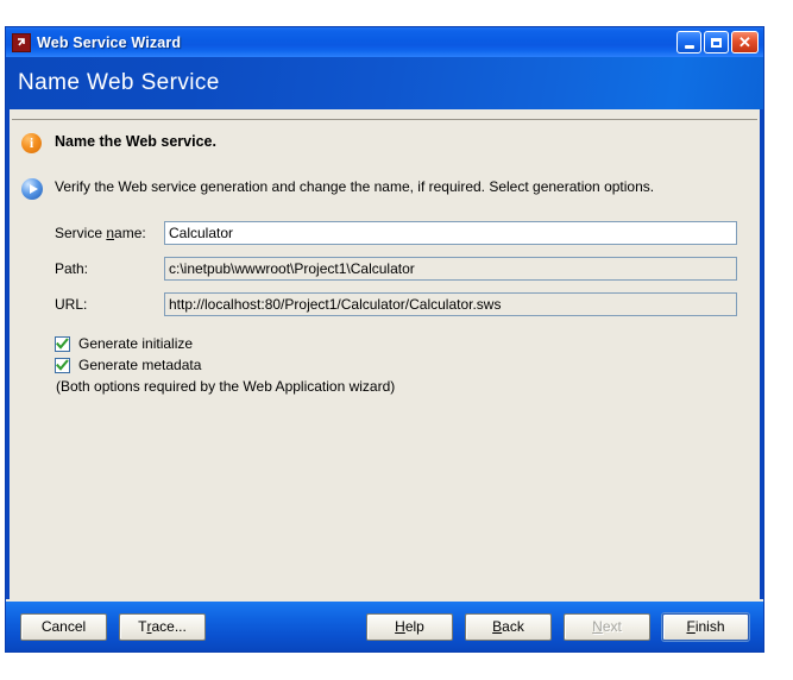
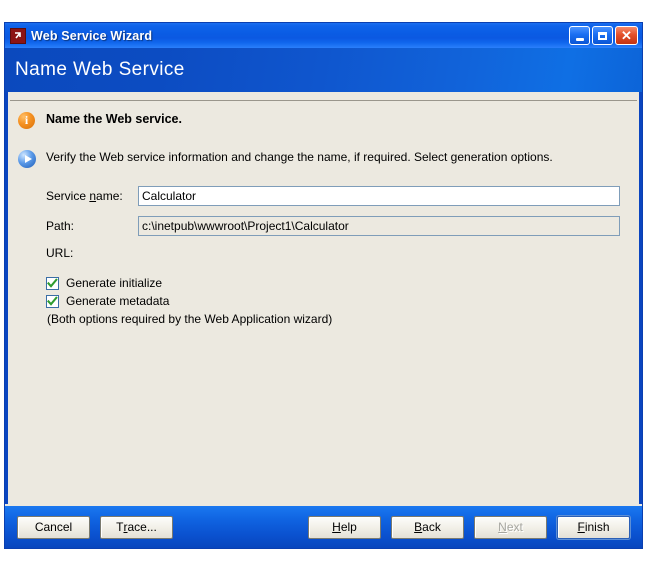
  Web Service Wizard
  ✕
  Name Web Service
  i
  Name the Web service.
- Verify the Web service generation and change the name, if required. Select generation options.
+ Verify the Web service information and change the name, if required. Select generation options.
  Service name:
  Calculator
  Path:
  c:\inetpub\wwwroot\Project1\Calculator
  URL:
- http://localhost:80/Project1/Calculator/Calculator.sws
  Generate initialize
  Generate metadata
  (Both options required by the Web Application wizard)
  Cancel
  T
  r
  ace...
  H
  elp
  B
  ack
  N
  ext
  F
  inish
